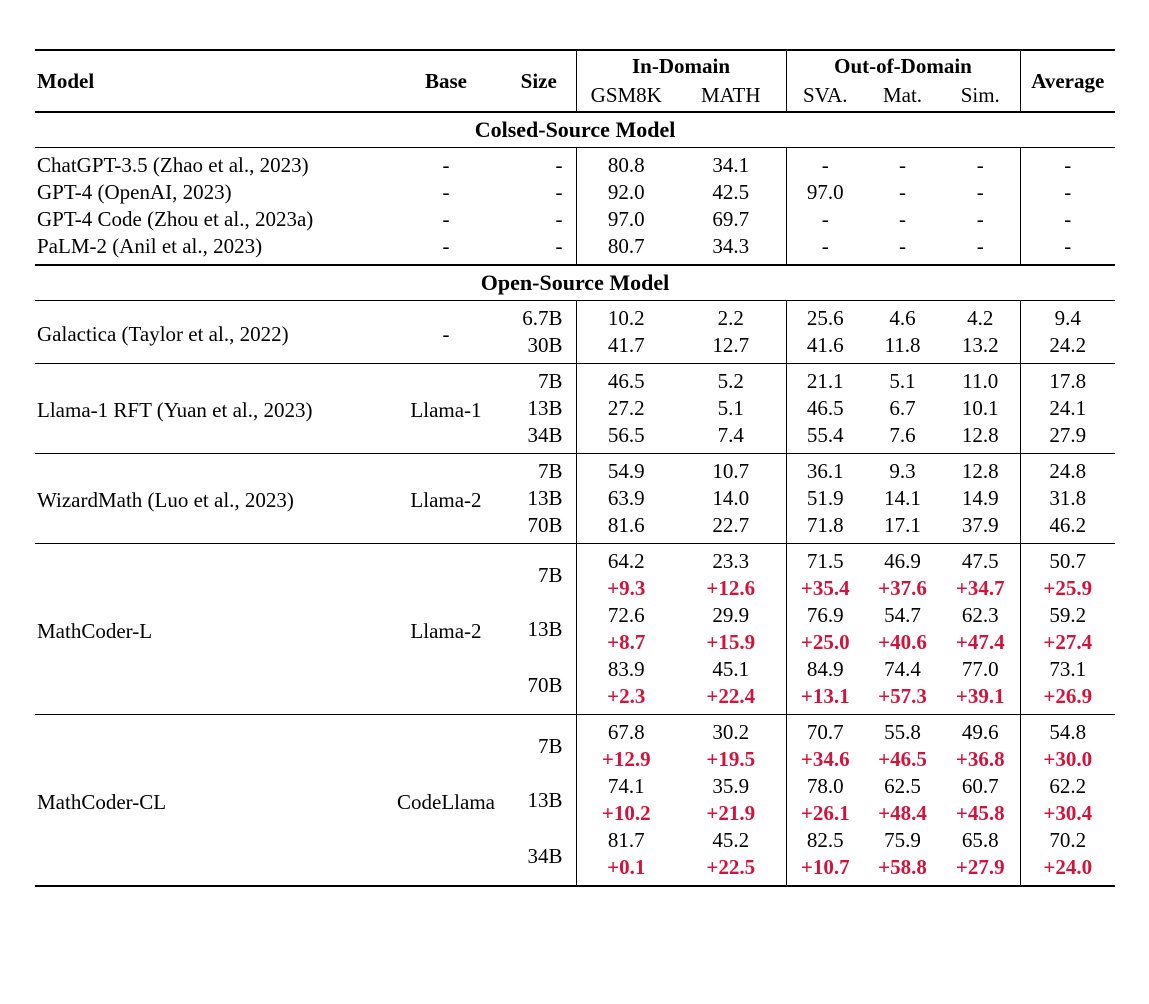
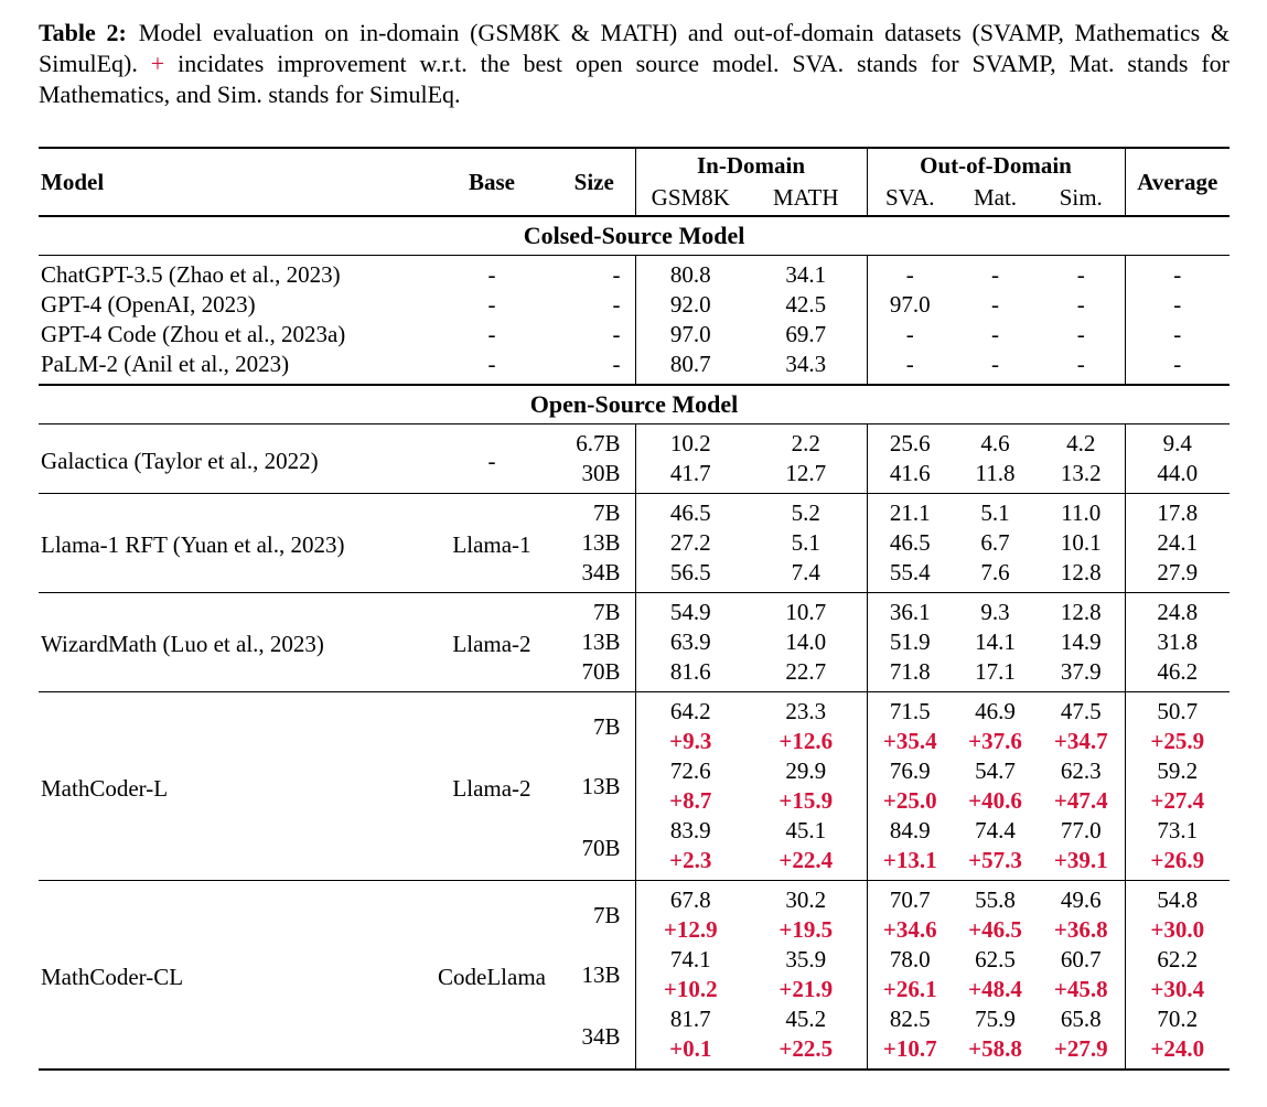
+ Table 2: Model evaluation on in-domain (GSM8K & MATH) and out-of-domain datasets (SVAMP, Mathematics & SimulEq). + incidates improvement w.r.t. the best open source model. SVA. stands for SVAMP, Mat. stands for Mathematics, and Sim. stands for SimulEq.
  Model	Base	Size	In-Domain	Out-of-Domain	Average
  GSM8K	MATH	SVA.	Mat.	Sim.
  Colsed-Source Model
  ChatGPT-3.5 (Zhao et al., 2023)	-	-	80.8	34.1	-	-	-	-
  GPT-4 (OpenAI, 2023)	-	-	92.0	42.5	97.0	-	-	-
  GPT-4 Code (Zhou et al., 2023a)	-	-	97.0	69.7	-	-	-	-
  PaLM-2 (Anil et al., 2023)	-	-	80.7	34.3	-	-	-	-
  Open-Source Model
  Galactica (Taylor et al., 2022)	-	6.7B	10.2	2.2	25.6	4.6	4.2	9.4
- 30B	41.7	12.7	41.6	11.8	13.2	24.2
+ 30B	41.7	12.7	41.6	11.8	13.2	44.0
  Llama-1 RFT (Yuan et al., 2023)	Llama-1	7B	46.5	5.2	21.1	5.1	11.0	17.8
  13B	27.2	5.1	46.5	6.7	10.1	24.1
  34B	56.5	7.4	55.4	7.6	12.8	27.9
  WizardMath (Luo et al., 2023)	Llama-2	7B	54.9	10.7	36.1	9.3	12.8	24.8
  13B	63.9	14.0	51.9	14.1	14.9	31.8
  70B	81.6	22.7	71.8	17.1	37.9	46.2
  MathCoder-L	Llama-2	7B	64.2	23.3	71.5	46.9	47.5	50.7
  +9.3	+12.6	+35.4	+37.6	+34.7	+25.9
  13B	72.6	29.9	76.9	54.7	62.3	59.2
  +8.7	+15.9	+25.0	+40.6	+47.4	+27.4
  70B	83.9	45.1	84.9	74.4	77.0	73.1
  +2.3	+22.4	+13.1	+57.3	+39.1	+26.9
  MathCoder-CL	CodeLlama	7B	67.8	30.2	70.7	55.8	49.6	54.8
  +12.9	+19.5	+34.6	+46.5	+36.8	+30.0
  13B	74.1	35.9	78.0	62.5	60.7	62.2
  +10.2	+21.9	+26.1	+48.4	+45.8	+30.4
  34B	81.7	45.2	82.5	75.9	65.8	70.2
  +0.1	+22.5	+10.7	+58.8	+27.9	+24.0
